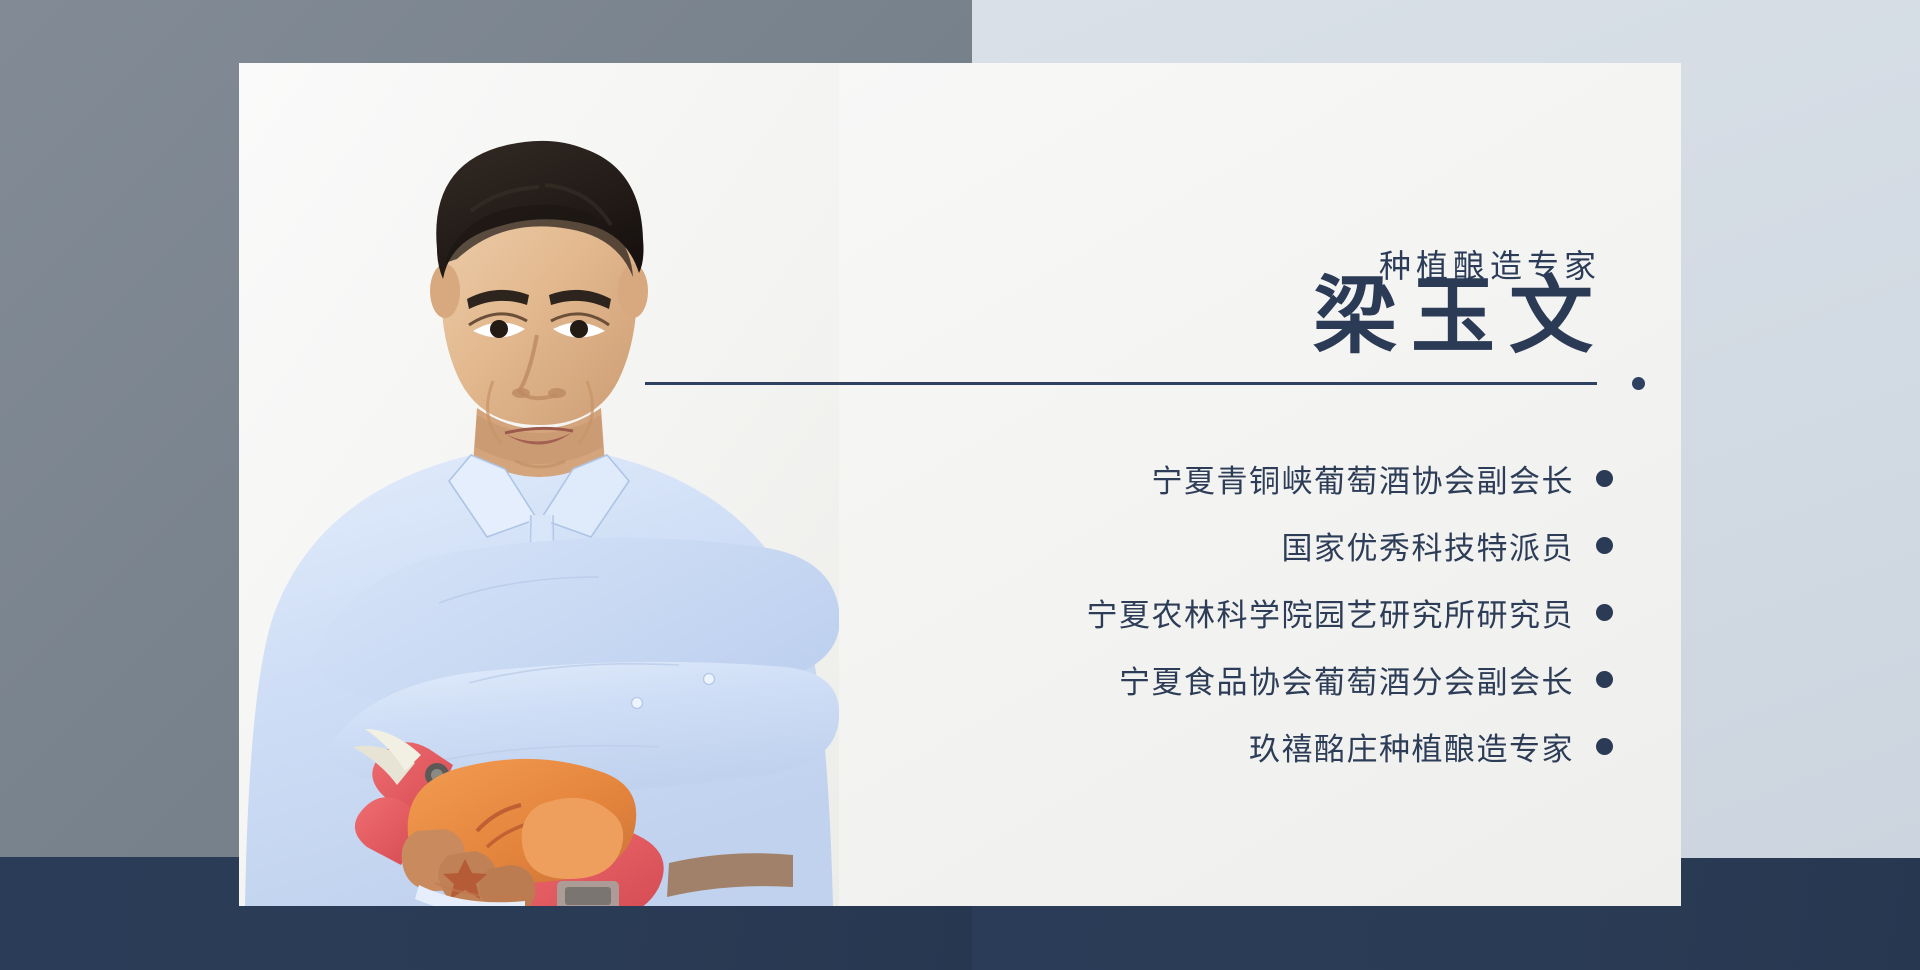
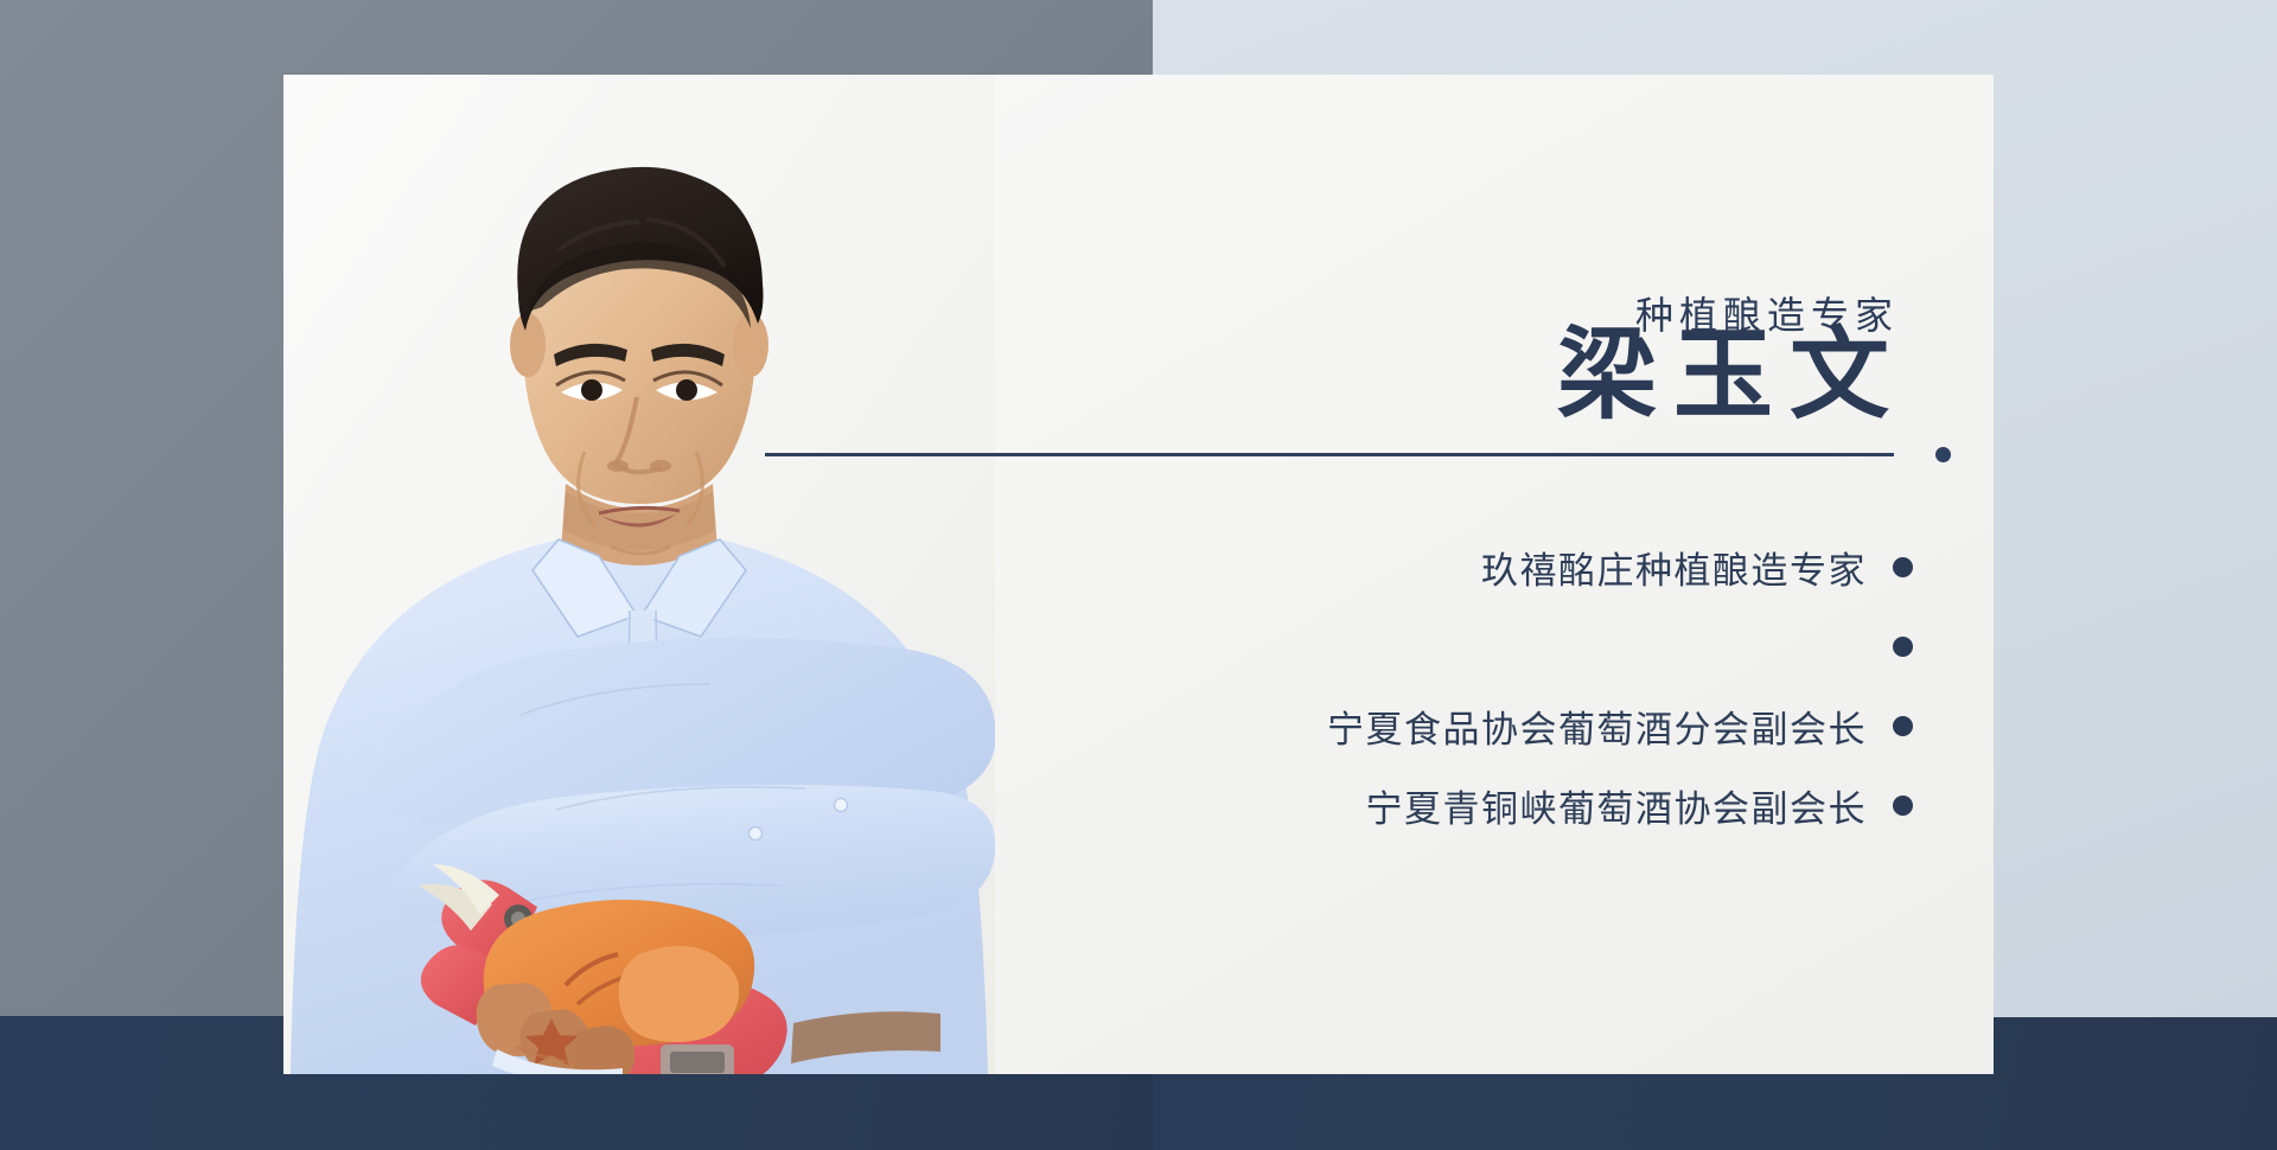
  种植酿造专家
  梁玉文
- 宁夏青铜峡葡萄酒协会副会长
+ 玖禧酩庄种植酿造专家
- 国家优秀科技特派员
- 宁夏农林科学院园艺研究所研究员
  宁夏食品协会葡萄酒分会副会长
- 玖禧酩庄种植酿造专家
+ 宁夏青铜峡葡萄酒协会副会长
